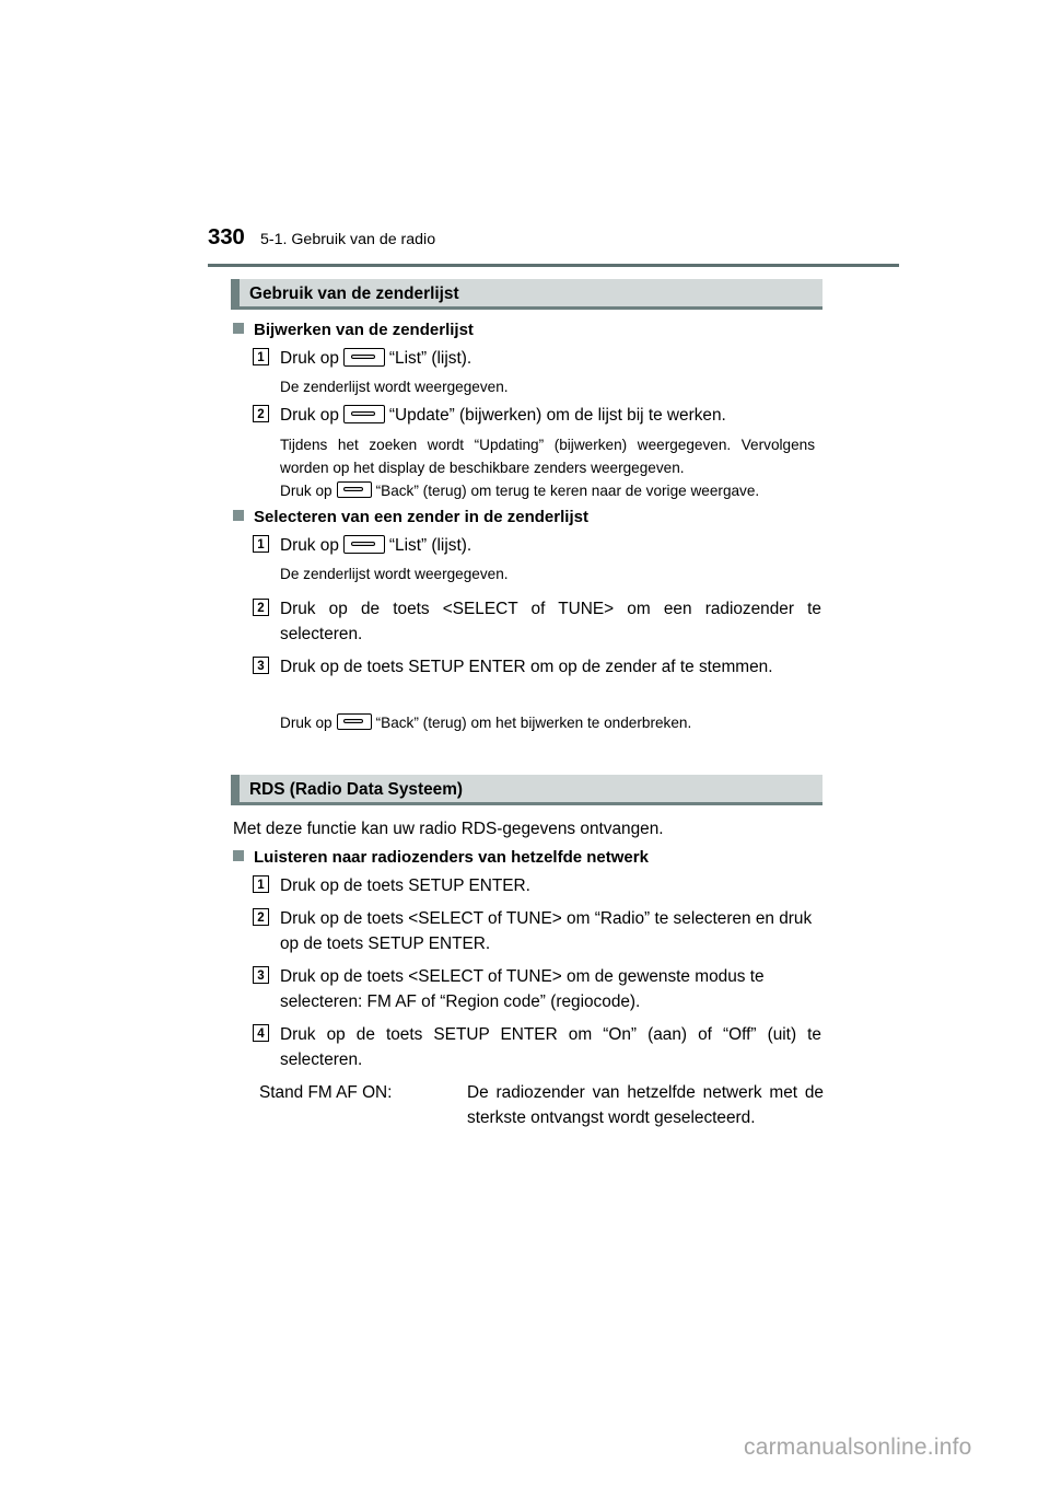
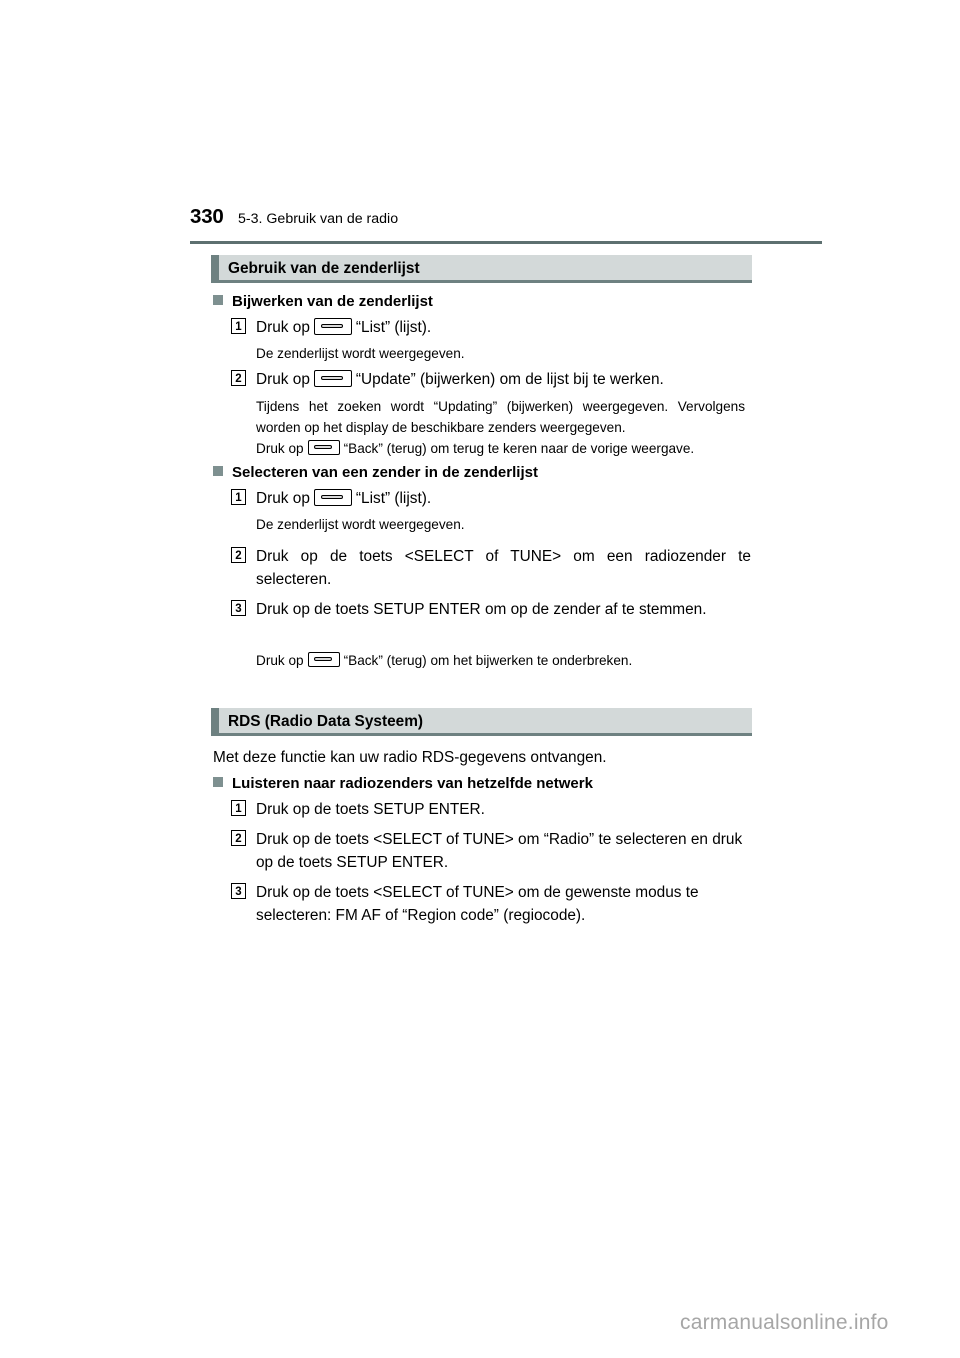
  330
- 5-1. Gebruik van de radio
+ 5-3. Gebruik van de radio
  Gebruik van de zenderlijst
  Bijwerken van de zenderlijst
  1
  Druk op “List” (lijst).
  De zenderlijst wordt weergegeven.
  2
  Druk op “Update” (bijwerken) om de lijst bij te werken.
  Tijdens het zoeken wordt “Updating” (bijwerken) weergegeven. Vervolgens worden op het display de beschikbare zenders weergegeven.
  Druk op “Back” (terug) om terug te keren naar de vorige weergave.
  Selecteren van een zender in de zenderlijst
  1
  Druk op “List” (lijst).
  De zenderlijst wordt weergegeven.
  2
  Druk op de toets <SELECT of TUNE> om een radiozender te selecteren.
  3
  Druk op de toets SETUP ENTER om op de zender af te stemmen.
  Druk op “Back” (terug) om het bijwerken te onderbreken.
  RDS (Radio Data Systeem)
  Met deze functie kan uw radio RDS-gegevens ontvangen.
  Luisteren naar radiozenders van hetzelfde netwerk
  1
  Druk op de toets SETUP ENTER.
  2
  Druk op de toets <SELECT of TUNE> om “Radio” te selecteren en druk op de toets SETUP ENTER.
  3
  Druk op de toets <SELECT of TUNE> om de gewenste modus te selecteren: FM AF of “Region code” (regiocode).
- 4
- Druk op de toets SETUP ENTER om “On” (aan) of “Off” (uit) te selecteren.
- Stand FM AF ON:
- De radiozender van hetzelfde netwerk met de sterkste ontvangst wordt geselecteerd.
  carmanualsonline.info
